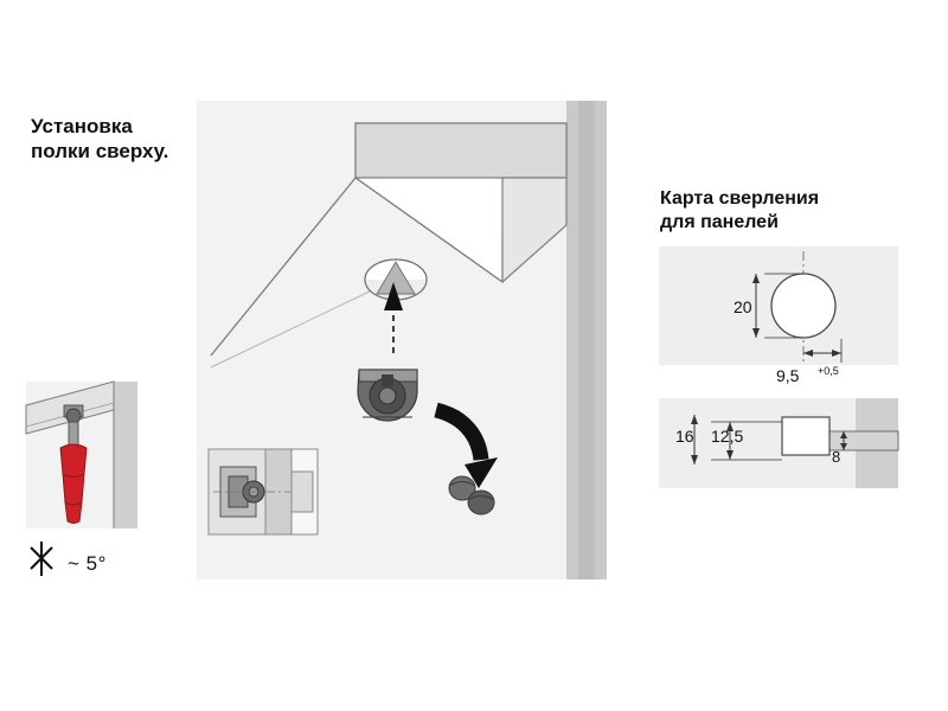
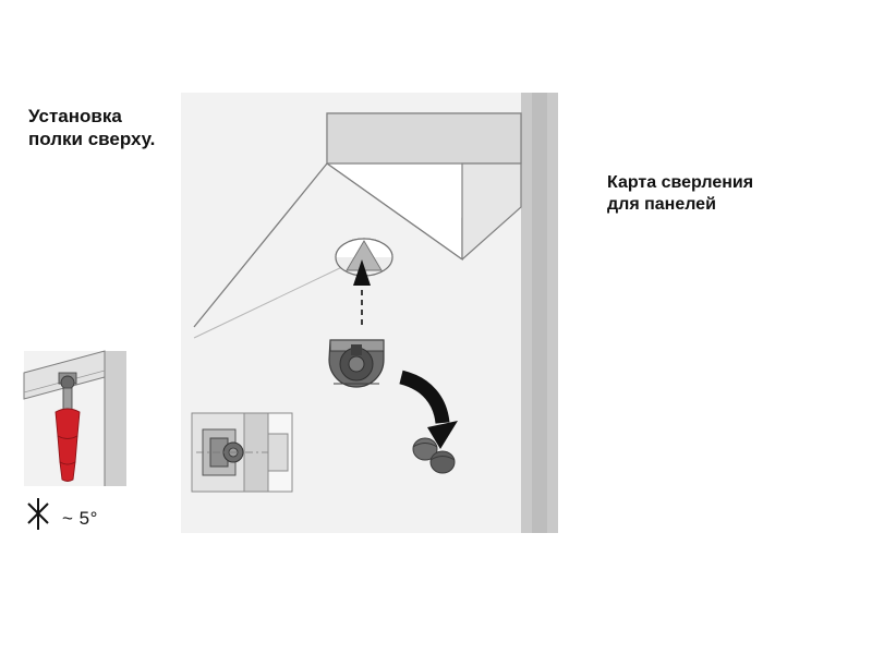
  Установка
  полки сверху.
  Карта сверления
  для панелей
  ~ 5°
- 20
- 9,5
- +0,5
- 16
- 12,5
- 8
